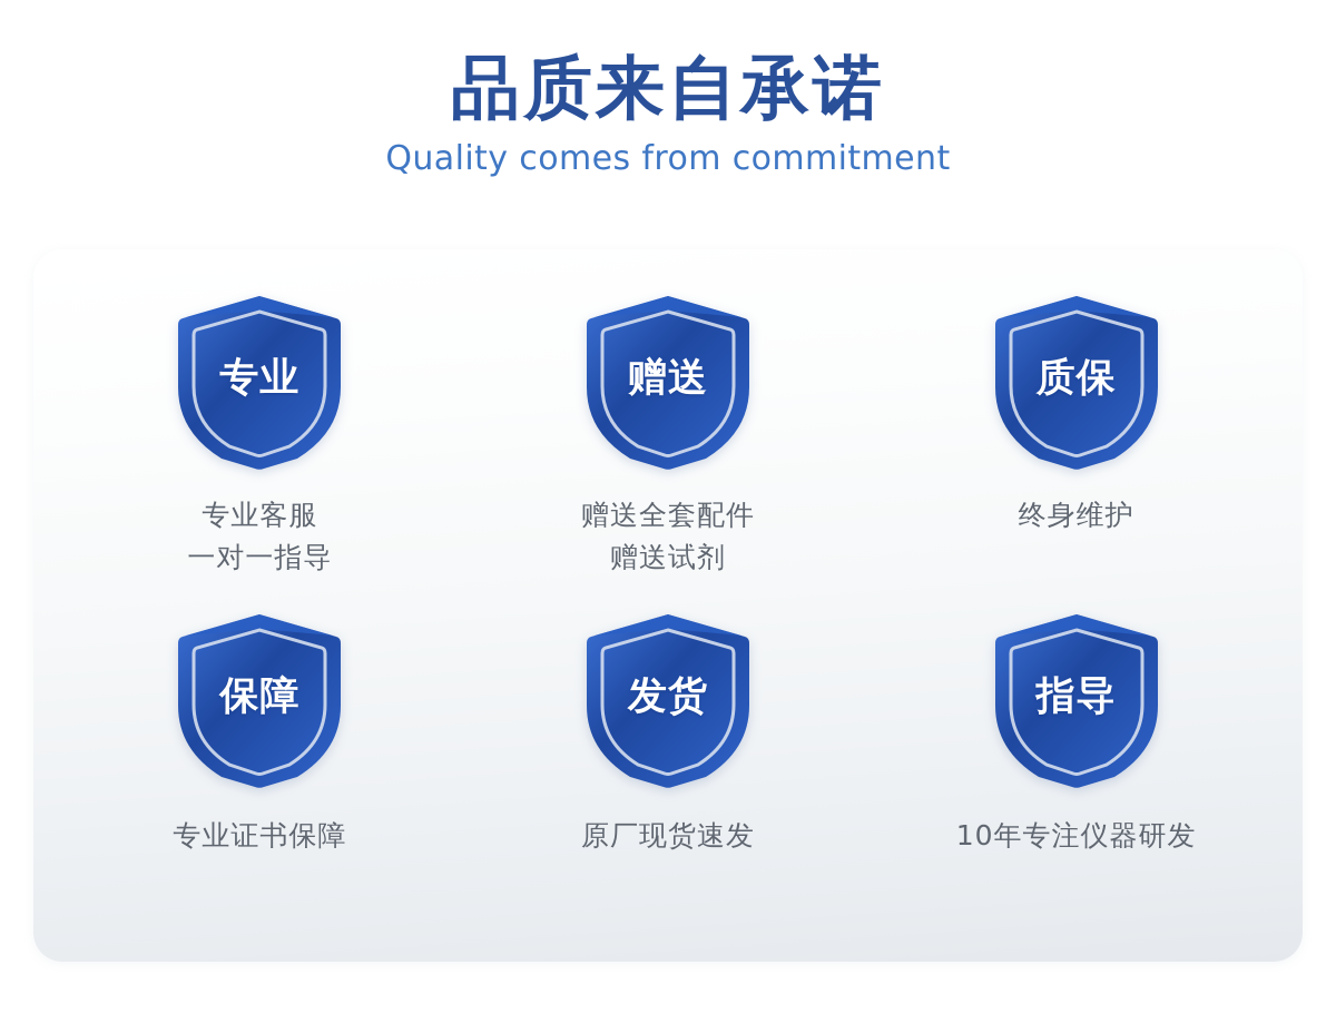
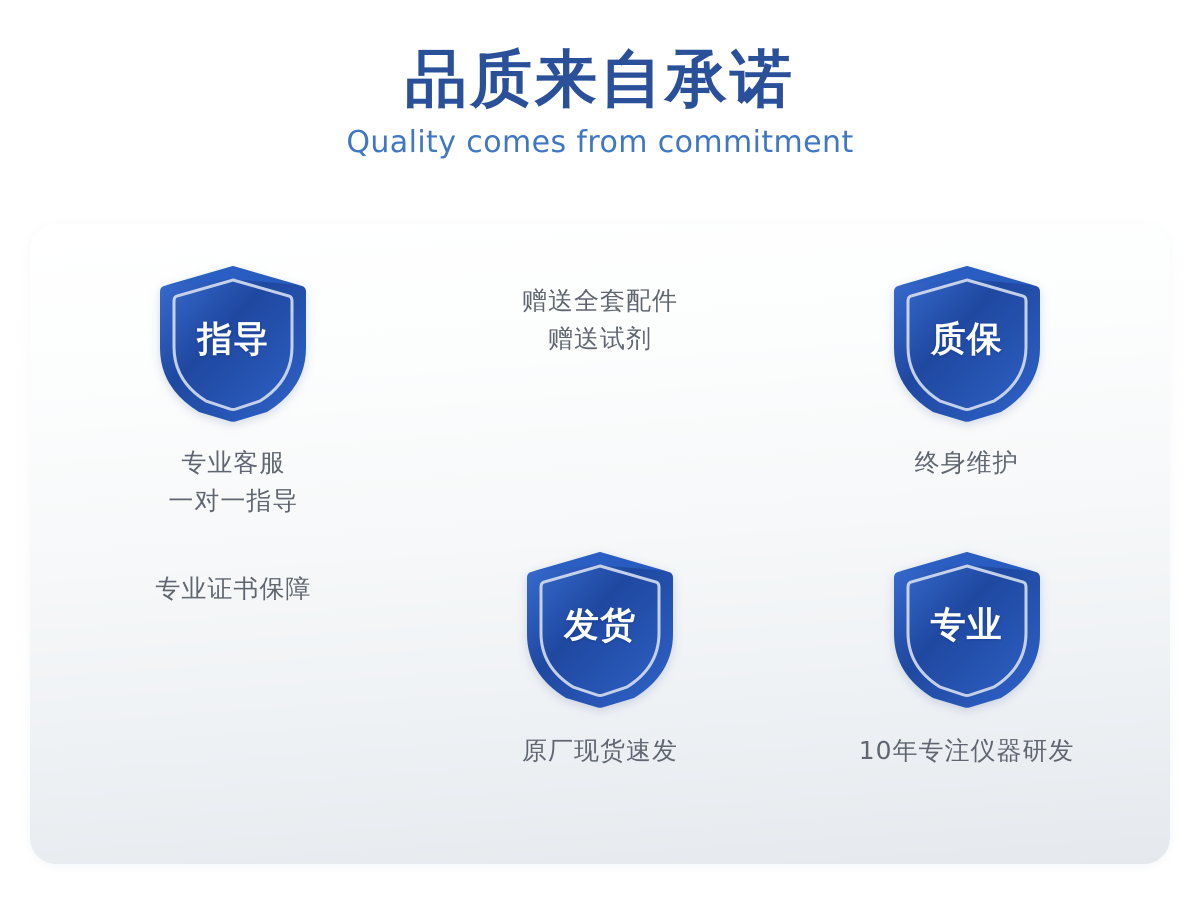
  品质来自承诺
  Quality comes from commitment
- 专业
+ 指导
  专业客服
  一对一指导
- 赠送
  赠送全套配件
  赠送试剂
  质保
  终身维护
- 保障
  专业证书保障
  发货
  原厂现货速发
- 指导
+ 专业
  10年专注仪器研发
